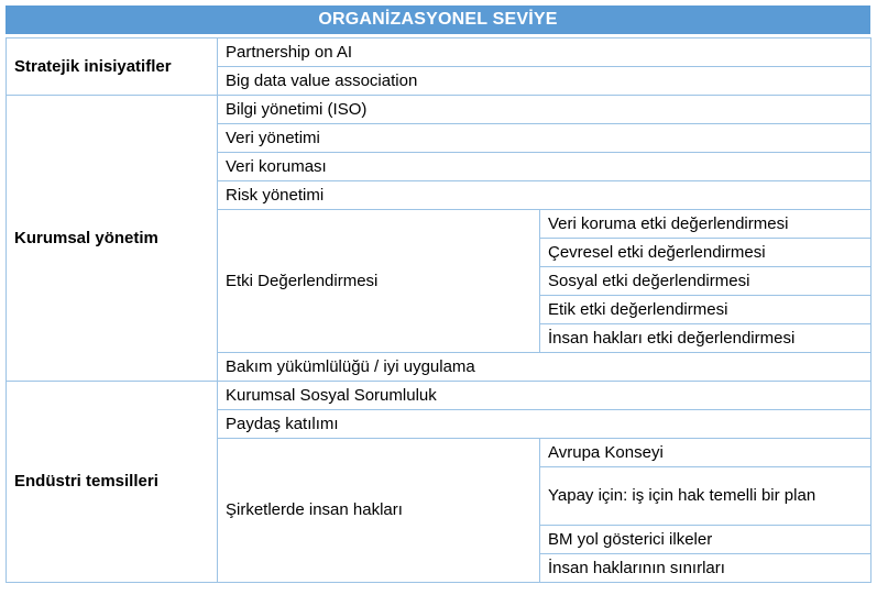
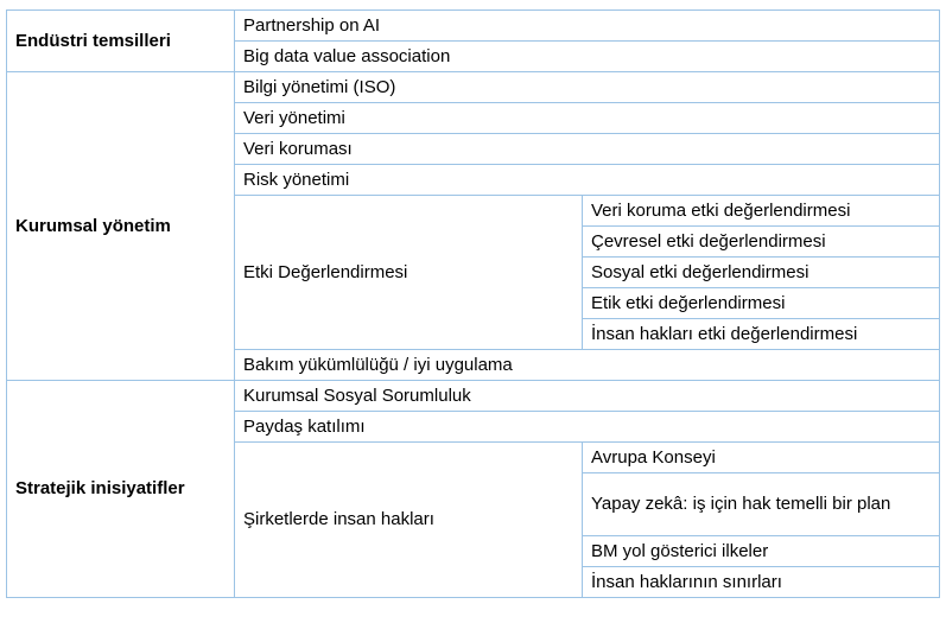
- ORGANİZASYONEL SEVİYE
- Stratejik inisiyatifler	Partnership on AI
+ Endüstri temsilleri	Partnership on AI
  Big data value association
  Kurumsal yönetim	Bilgi yönetimi (ISO)
  Veri yönetimi
  Veri koruması
  Risk yönetimi
  Etki Değerlendirmesi	Veri koruma etki değerlendirmesi
  Çevresel etki değerlendirmesi
  Sosyal etki değerlendirmesi
  Etik etki değerlendirmesi
  İnsan hakları etki değerlendirmesi
  Bakım yükümlülüğü / iyi uygulama
- Endüstri temsilleri	Kurumsal Sosyal Sorumluluk
+ Stratejik inisiyatifler	Kurumsal Sosyal Sorumluluk
  Paydaş katılımı
  Şirketlerde insan hakları	Avrupa Konseyi
- Yapay için: iş için hak temelli bir plan
+ Yapay zekâ: iş için hak temelli bir plan
  BM yol gösterici ilkeler
  İnsan haklarının sınırları
